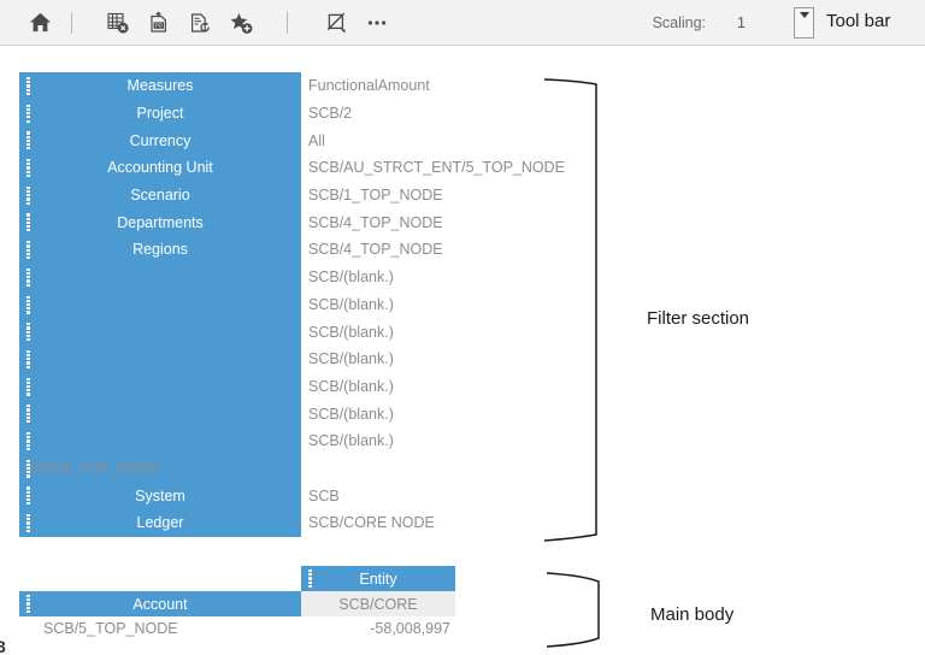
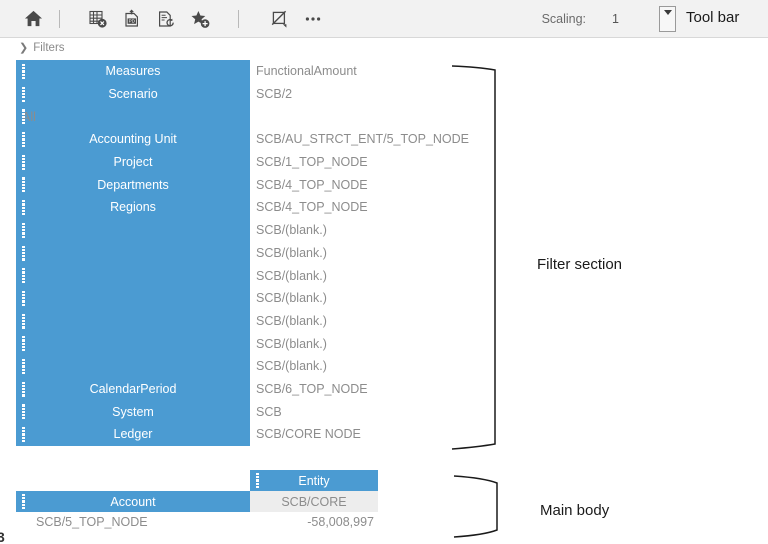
  Scaling:
  1
  Tool bar
+ ❯
+ Filters
  Measures
  FunctionalAmount
- Project
+ Scenario
  SCB/2
- Currency
  All
  Accounting Unit
  SCB/AU_STRCT_ENT/5_TOP_NODE
- Scenario
+ Project
  SCB/1_TOP_NODE
  Departments
  SCB/4_TOP_NODE
  Regions
  SCB/4_TOP_NODE
  SCB/(blank.)
  SCB/(blank.)
  SCB/(blank.)
  SCB/(blank.)
  SCB/(blank.)
  SCB/(blank.)
  SCB/(blank.)
+ CalendarPeriod
  SCB/6_TOP_NODE
  System
  SCB
  Ledger
  SCB/CORE NODE
  Entity
  Account
  SCB/CORE
  SCB/5_TOP_NODE
  -58,008,997
  3
  Filter section
  Main body
